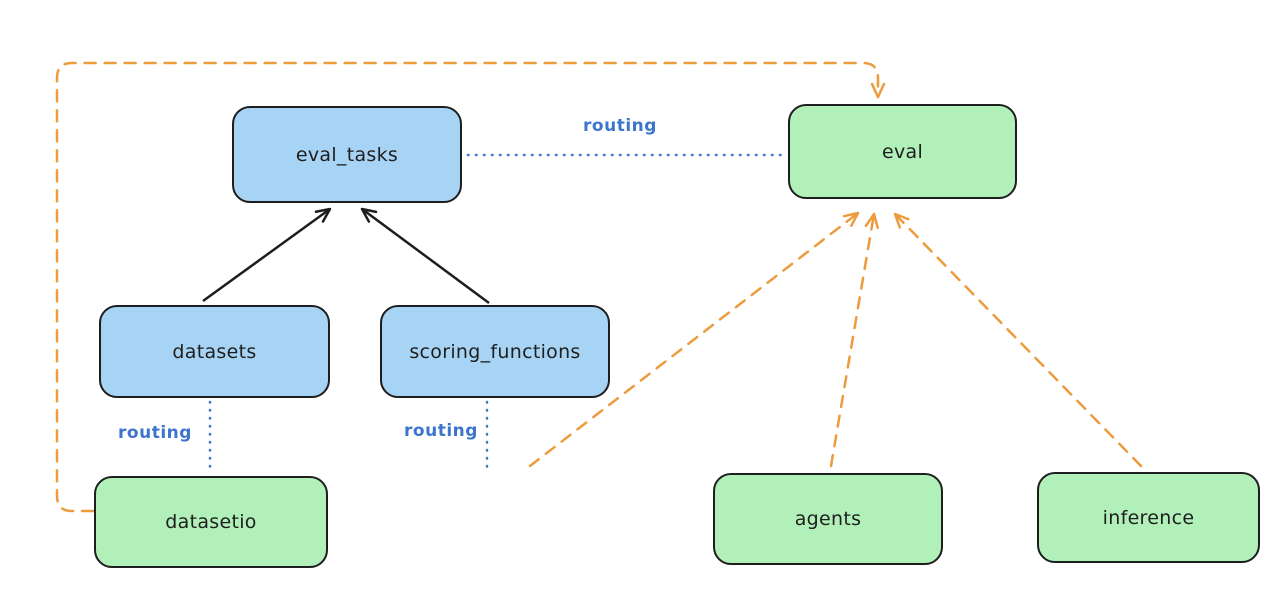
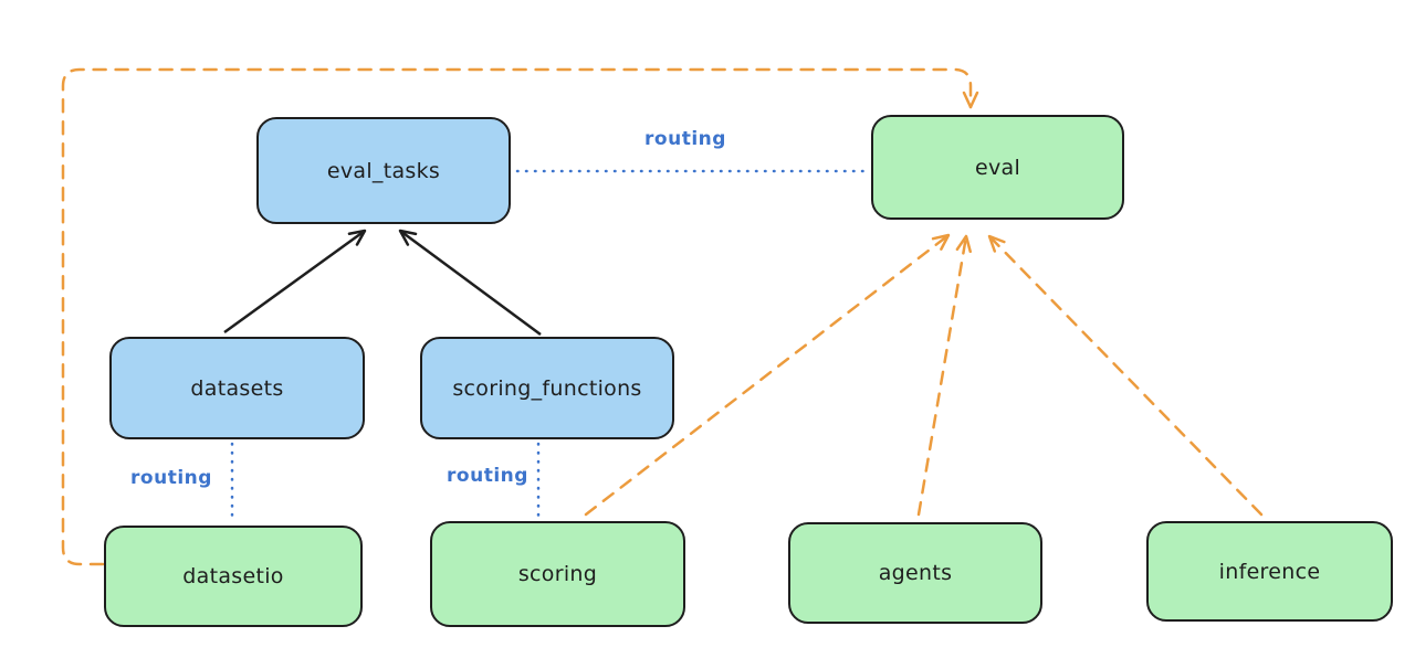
  eval_tasks
  eval
  datasets
  scoring_functions
  datasetio
+ scoring
  agents
  inference
  routing
  routing
  routing
